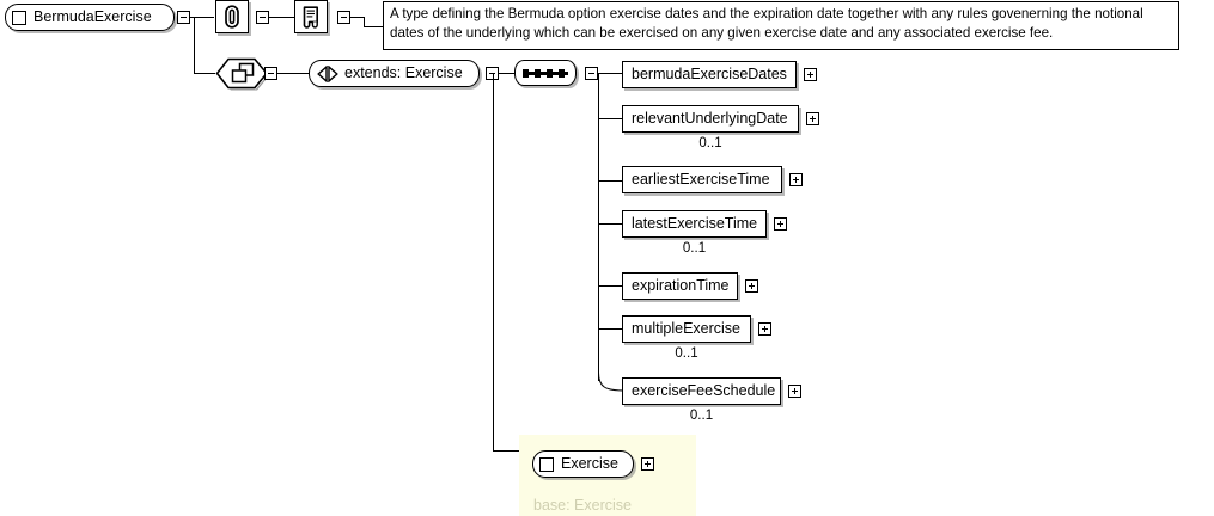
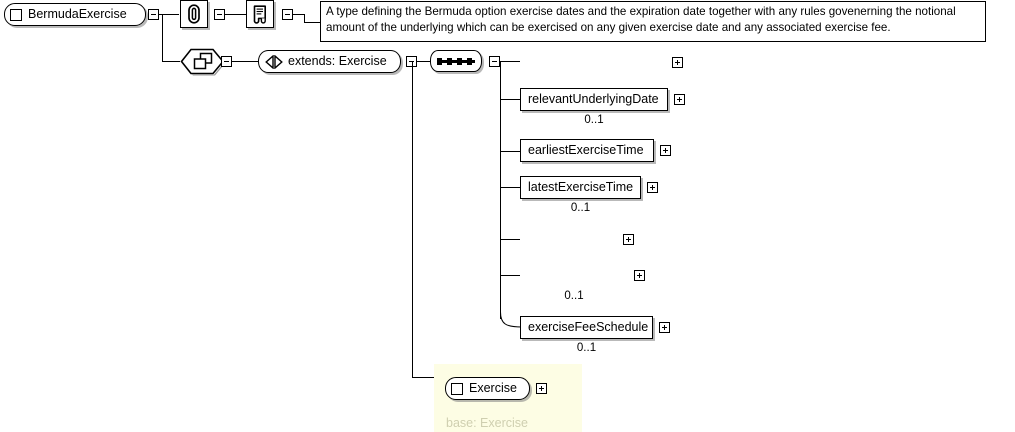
  BermudaExercise
- A type defining the Bermuda option exercise dates and the expiration date together with any rules govenerning the notional dates of the underlying which can be exercised on any given exercise date and any associated exercise fee.
+ A type defining the Bermuda option exercise dates and the expiration date together with any rules govenerning the notional amount of the underlying which can be exercised on any given exercise date and any associated exercise fee.
  extends: Exercise
- bermudaExerciseDates
  relevantUnderlyingDate
  0..1
  earliestExerciseTime
  latestExerciseTime
  0..1
- expirationTime
- multipleExercise
  0..1
  exerciseFeeSchedule
  0..1
  Exercise
  base: Exercise
